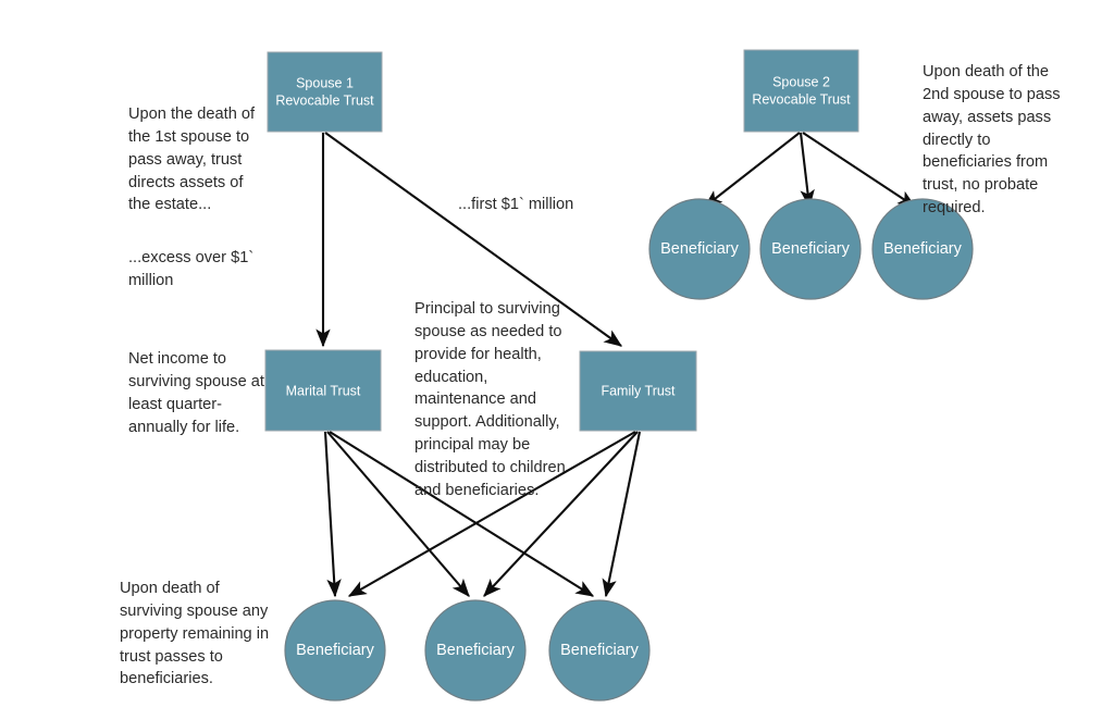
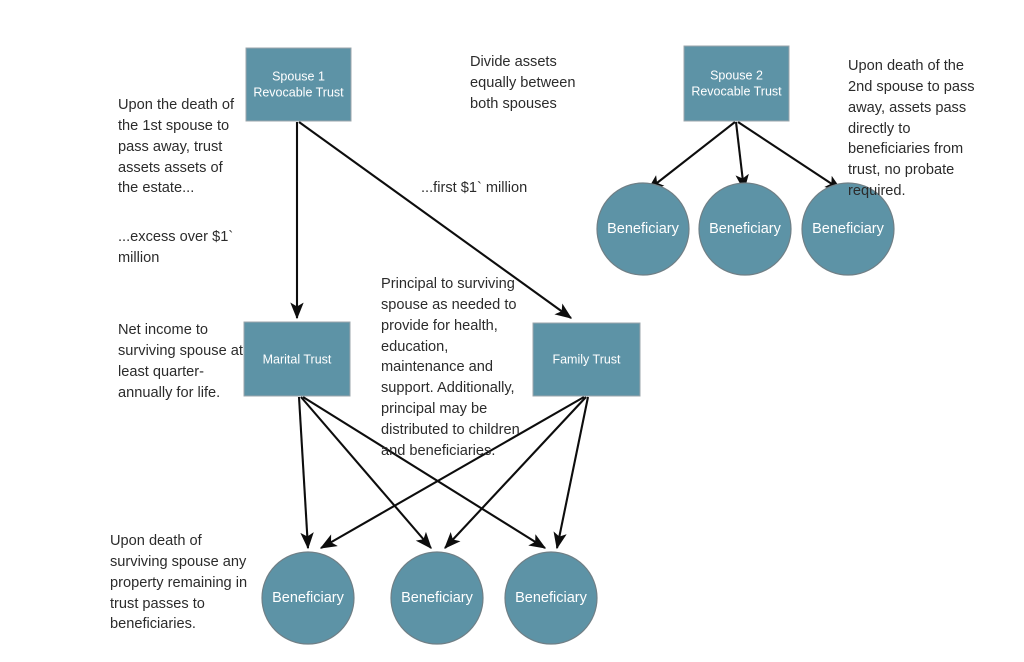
  Spouse 1
  Revocable Trust
  Spouse 2
  Revocable Trust
  Marital Trust
  Family Trust
  Beneficiary
  Beneficiary
  Beneficiary
  Beneficiary
  Beneficiary
  Beneficiary
- Upon the death of the 1st spouse to pass away, trust directs assets of the estate...
+ Upon the death of the 1st spouse to pass away, trust assets assets of the estate...
  ...excess over $1` million
  Net income to surviving spouse at least quarter-annually for life.
  Upon death of surviving spouse any property remaining in trust passes to beneficiaries.
+ Divide assets equally between both spouses
  ...first $1` million
  Principal to surviving spouse as needed to provide for health, education, maintenance and support. Additionally, principal may be distributed to children and beneficiaries.
  Upon death of the 2nd spouse to pass away, assets pass directly to beneficiaries from trust, no probate required.
